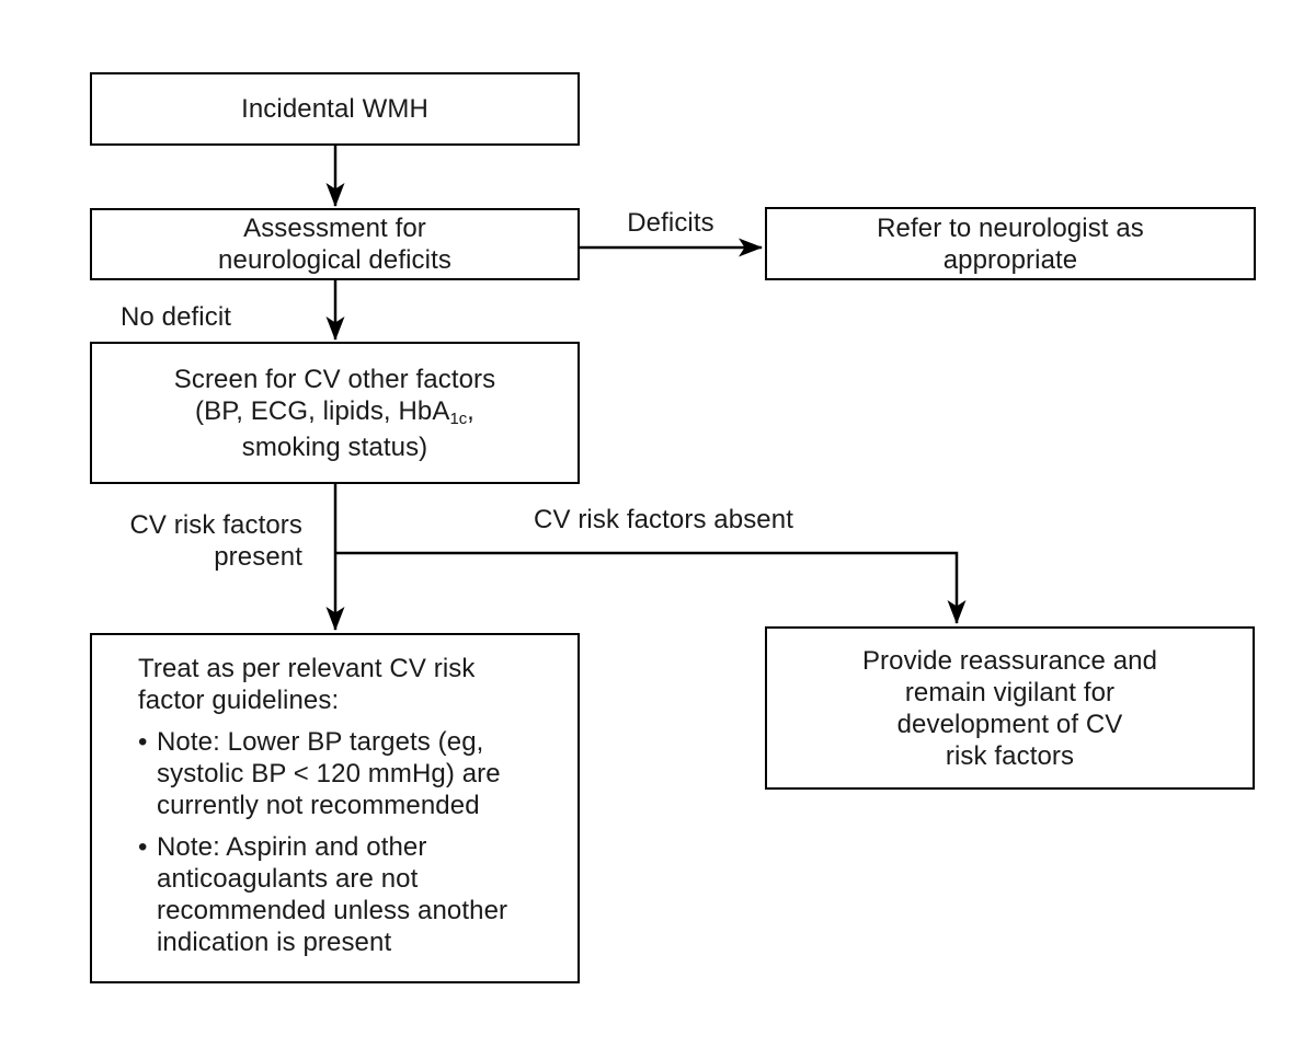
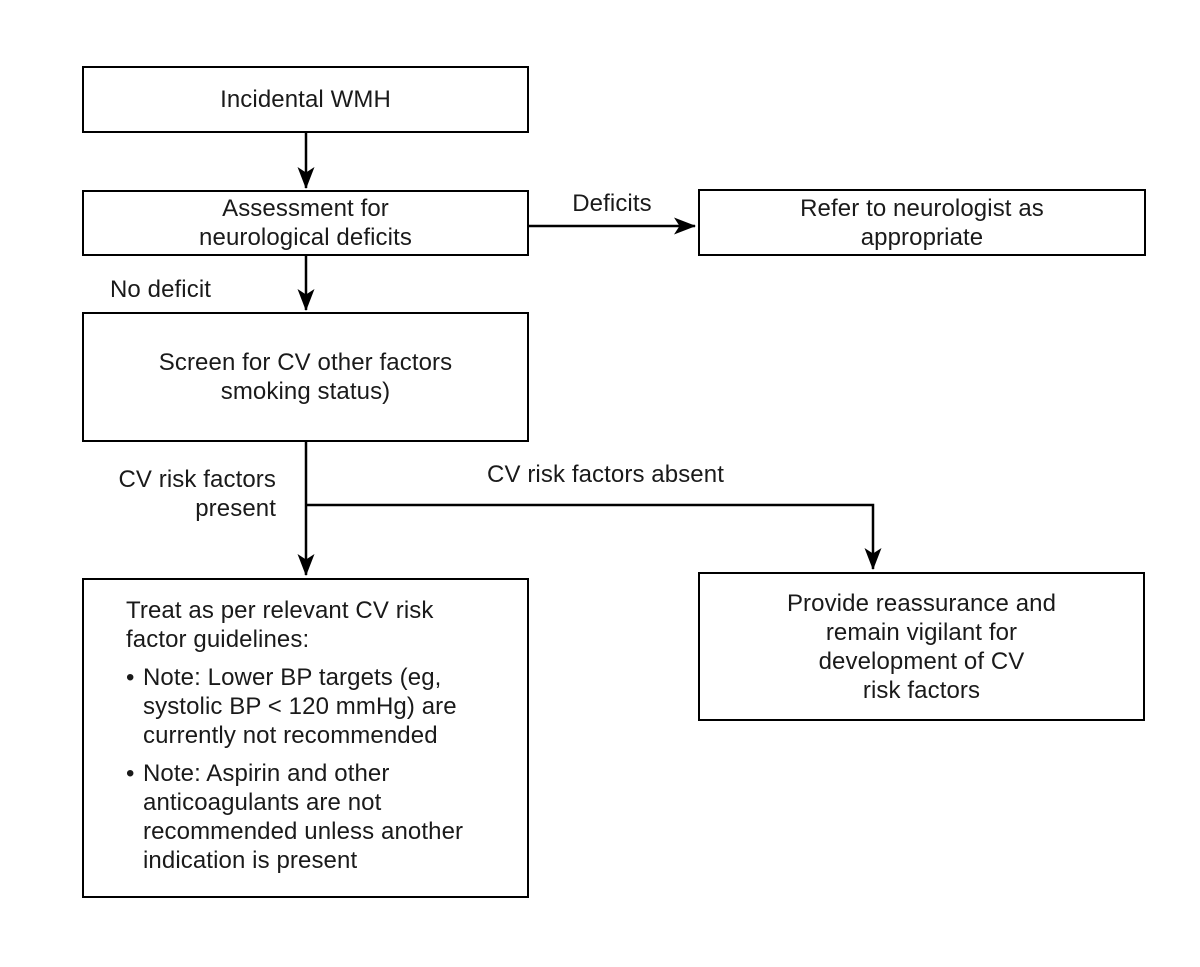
  Incidental WMH
  Assessment for
  neurological deficits
  Refer to neurologist as
  appropriate
  Screen for CV other factors
- (BP, ECG, lipids, HbA1c,
  smoking status)
  Treat as per relevant CV risk
  factor guidelines:
  •
  Note: Lower BP targets (eg,
  systolic BP < 120 mmHg) are
  currently not recommended
  •
  Note: Aspirin and other
  anticoagulants are not
  recommended unless another
  indication is present
  Provide reassurance and
  remain vigilant for
  development of CV
  risk factors
  Deficits
  No deficit
  CV risk factors
  present
  CV risk factors absent
